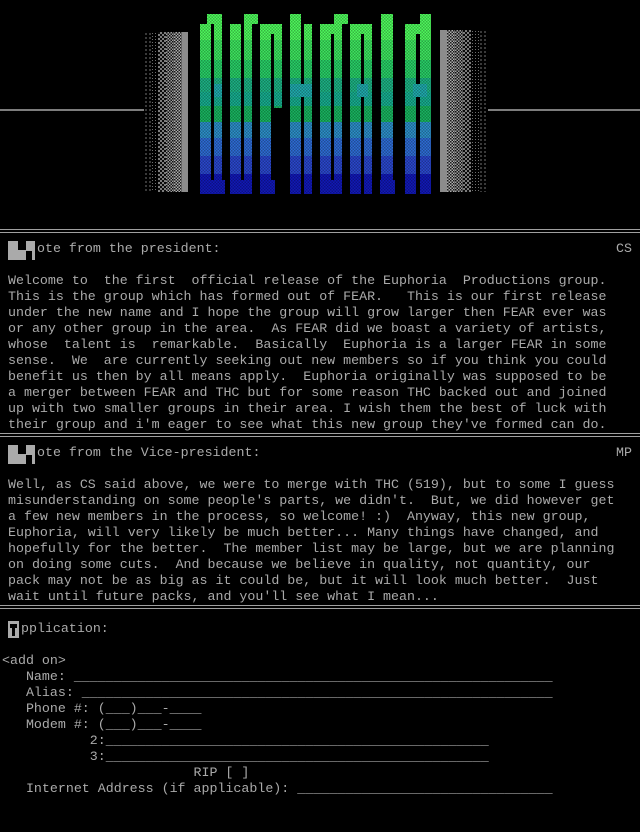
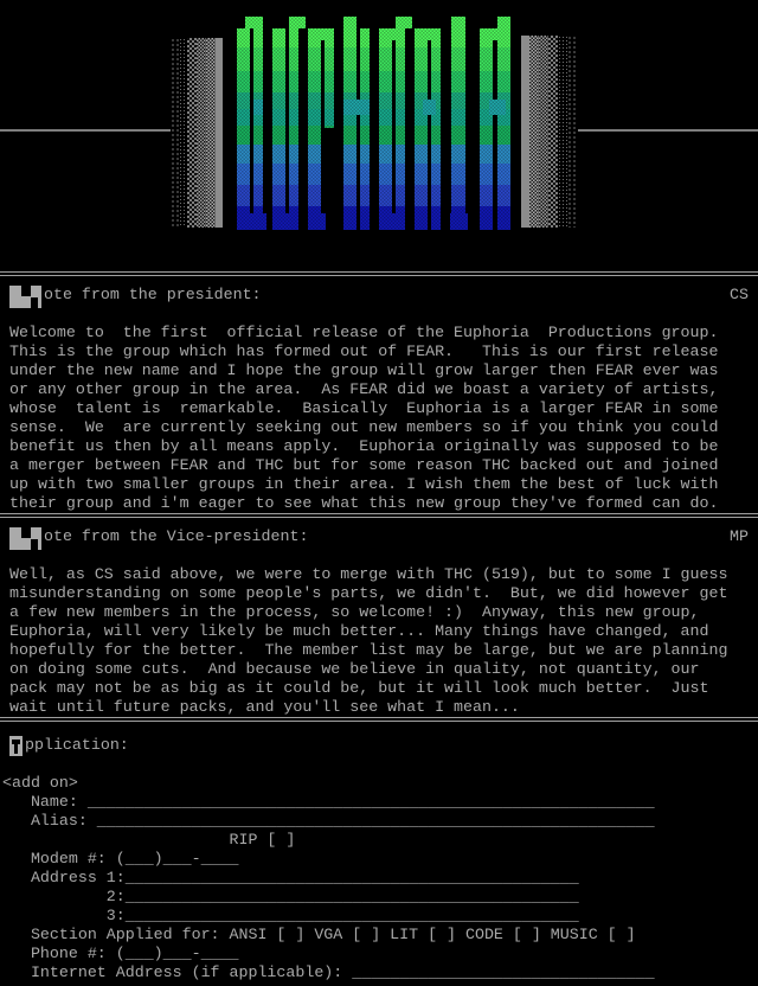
  ote from the president:
  CS
  Welcome to the first official release of the Euphoria Productions group.
  This is the group which has formed out of FEAR. This is our first release
  under the new name and I hope the group will grow larger then FEAR ever was
  or any other group in the area. As FEAR did we boast a variety of artists,
  whose talent is remarkable. Basically Euphoria is a larger FEAR in some
  sense. We are currently seeking out new members so if you think you could
  benefit us then by all means apply. Euphoria originally was supposed to be
  a merger between FEAR and THC but for some reason THC backed out and joined
  up with two smaller groups in their area. I wish them the best of luck with
  their group and i'm eager to see what this new group they've formed can do.
  ote from the Vice-president:
  MP
  Well, as CS said above, we were to merge with THC (519), but to some I guess
  misunderstanding on some people's parts, we didn't. But, we did however get
  a few new members in the process, so welcome! :) Anyway, this new group,
  Euphoria, will very likely be much better... Many things have changed, and
  hopefully for the better. The member list may be large, but we are planning
  on doing some cuts. And because we believe in quality, not quantity, our
  pack may not be as big as it could be, but it will look much better. Just
  wait until future packs, and you'll see what I mean...
  pplication:
  <add on>
  Name: ____________________________________________________________
  Alias: ___________________________________________________________
- Phone #: (___)___-____
+ RIP [ ]
  Modem #: (___)___-____
+ Address 1:________________________________________________
  2:________________________________________________
  3:________________________________________________
+ Section Applied for: ANSI [ ] VGA [ ] LIT [ ] CODE [ ] MUSIC [ ]
- RIP [ ]
+ Phone #: (___)___-____
  Internet Address (if applicable): ________________________________
